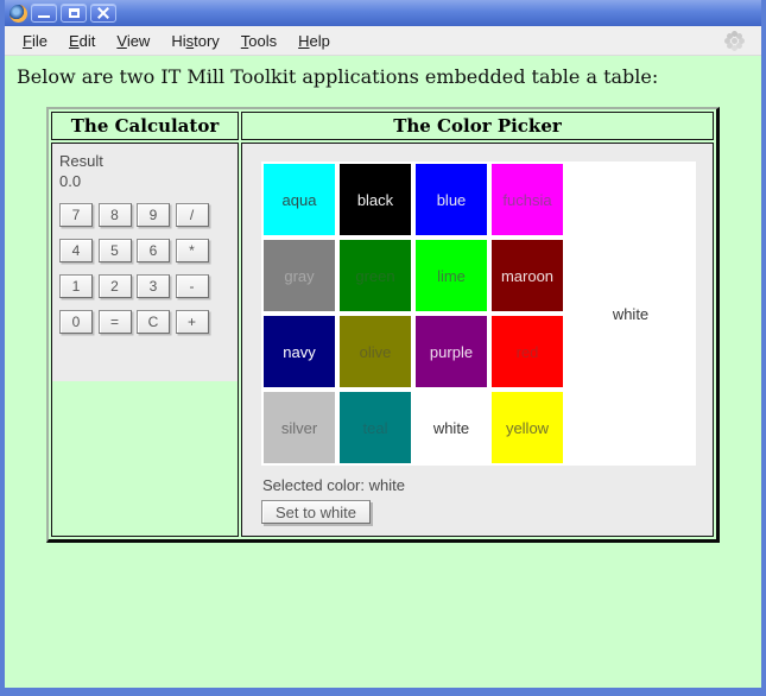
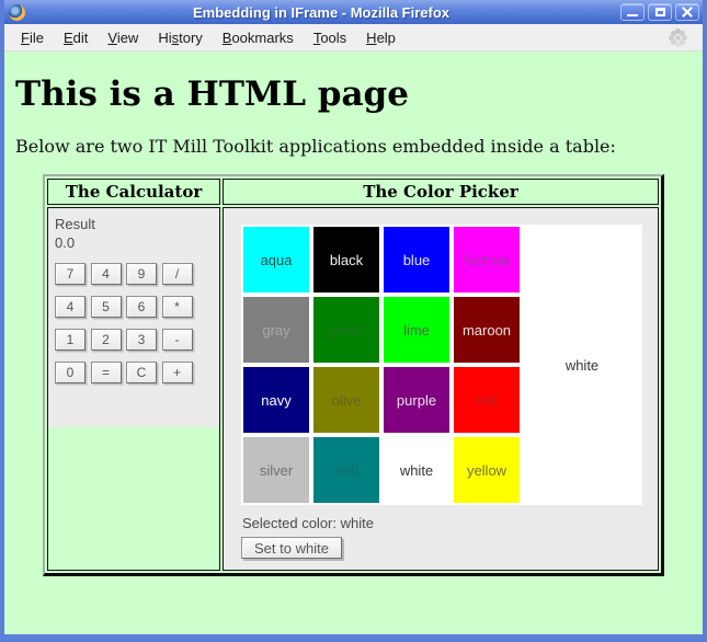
+ Embedding in IFrame - Mozilla Firefox
  File
  Edit
  View
  History
+ Bookmarks
  Tools
  Help
+ This is a HTML page
- Below are two IT Mill Toolkit applications embedded table a table:
+ Below are two IT Mill Toolkit applications embedded inside a table:
  The Calculator	The Color Picker
- Result 0.0 7 8 9 / 4 5 6 * 1 2 3 - 0 = C +	aqua black blue fuchsia white gray green lime maroon navy olive purple red silver white yellow Selected color: white Set to white
+ Result 0.0 7 4 9 / 4 5 6 * 1 2 3 - 0 = C +	aqua black blue fuchsia white gray green lime maroon navy olive purple red silver white yellow Selected color: white Set to white
